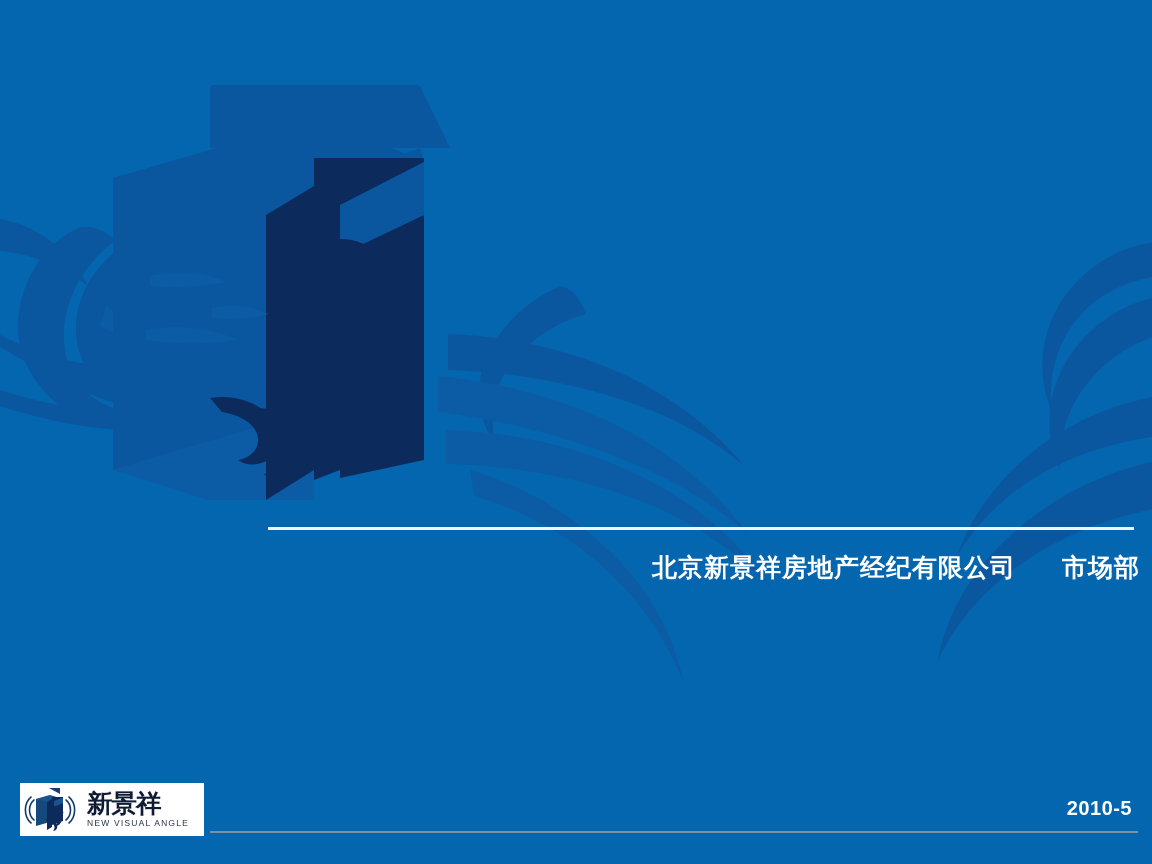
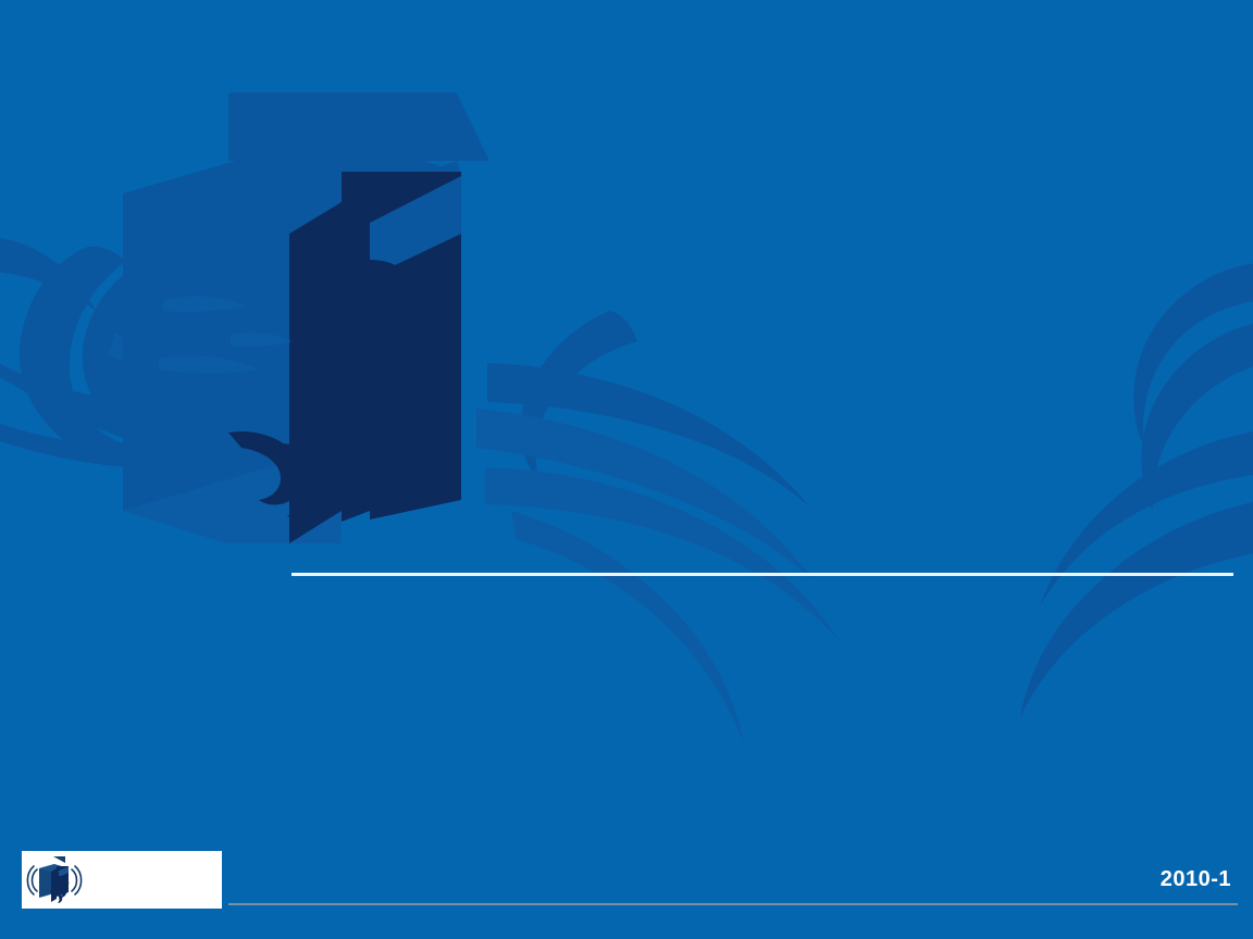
- 北京新景祥房地产经纪有限公司 市场部
- 2010-5
+ 2010-1
- 新景祥
- NEW VISUAL ANGLE
